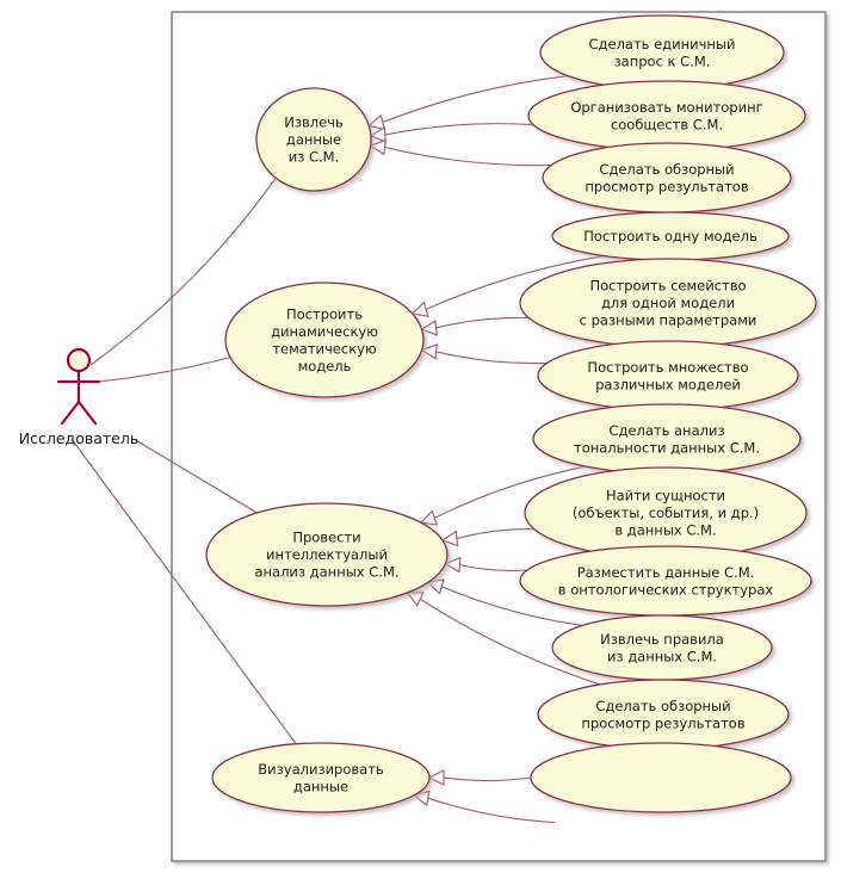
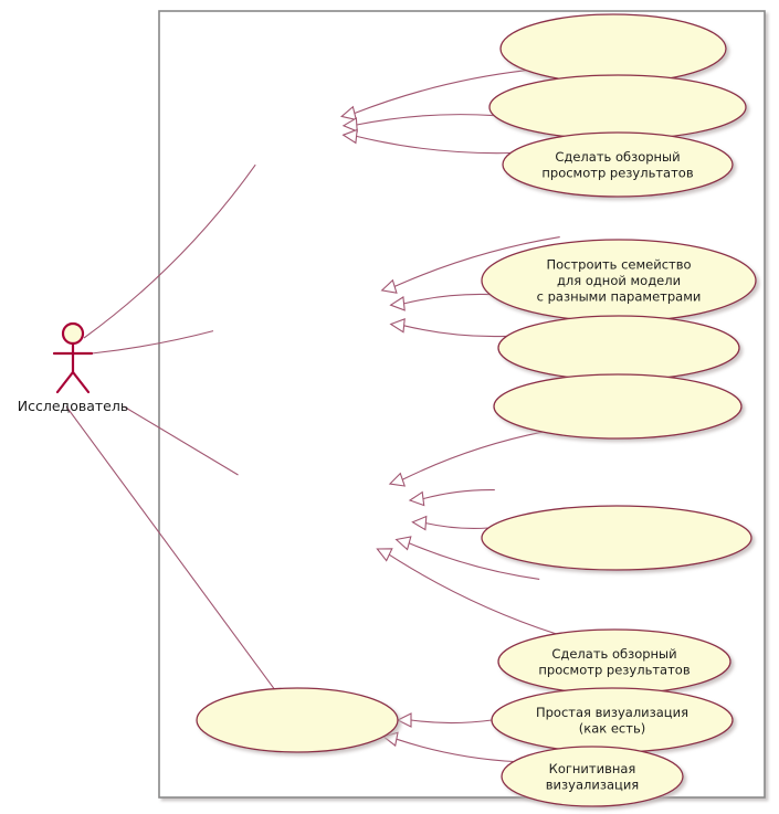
- Извлечь данные из С.М.
- Построить динамическую тематическую модель
- Провести интеллектуалый анализ данных С.М.
- Визуализировать данные
- Сделать единичный запрос к С.М.
- Организовать мониторинг сообществ С.М.
  Сделать обзорный просмотр результатов
- Построить одну модель
  Построить семейство для одной модели с разными параметрами
- Построить множество различных моделей
- Сделать анализ тональности данных С.М.
- Найти сущности (объекты, события, и др.) в данных С.М.
- Разместить данные С.М. в онтологических структурах
- Извлечь правила из данных С.М.
  Сделать обзорный просмотр результатов
+ Простая визуализация (как есть)
+ Когнитивная визуализация
  Исследователь
